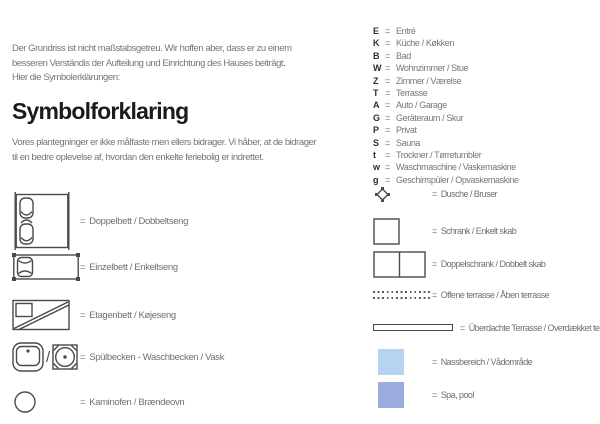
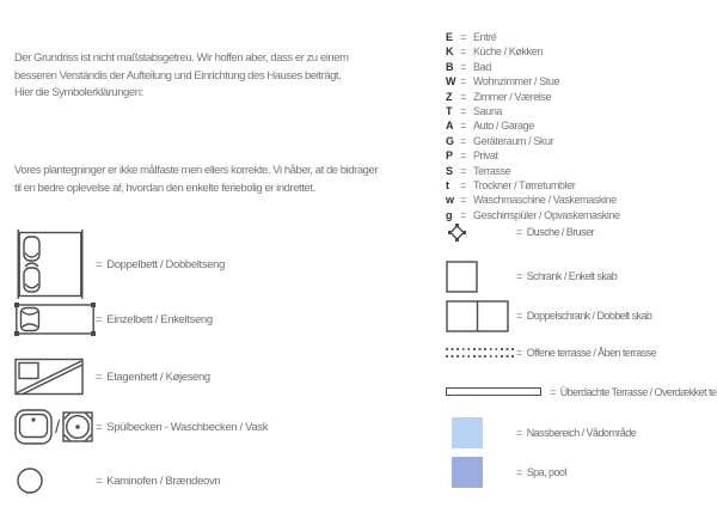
  Der Grundriss ist nicht maßstabsgetreu. Wir hoffen aber, dass er zu einem
  besseren Verständis der Aufteilung und Einrichtung des Hauses beiträgt.
  Hier die Symbolerklärungen:
- Symbolforklaring
- Vores plantegninger er ikke målfaste men ellers bidrager. Vi håber, at de bidrager
+ Vores plantegninger er ikke målfaste men ellers korrekte. Vi håber, at de bidrager
  til en bedre oplevelse af, hvordan den enkelte feriebolig er indrettet.
  = Doppelbett / Dobbeltseng
  = Einzelbett / Enkeltseng
  = Etagenbett / Køjeseng
  /
  = Spülbecken - Waschbecken / Vask
  = Kaminofen / Brændeovn
  E
  =
  Entré
  K
  =
  Küche / Køkken
  B
  =
  Bad
  W
  =
  Wohnzimmer / Stue
  Z
  =
  Zimmer / Værelse
  T
  =
- Terrasse
+ Sauna
  A
  =
  Auto / Garage
  G
  =
  Geräteraum / Skur
  P
  =
  Privat
  S
  =
- Sauna
+ Terrasse
  t
  =
  Trockner / Tørretumbler
  w
  =
  Waschmaschine / Vaskemaskine
  g
  =
  Geschirrspüler / Opvaskemaskine
  = Dusche / Bruser
  = Schrank / Enkelt skab
  = Doppelschrank / Dobbelt skab
  = Offene terrasse / Åben terrasse
  = Überdachte Terrasse / Overdækket te
  = Nassbereich / Vådområde
  = Spa, pool
